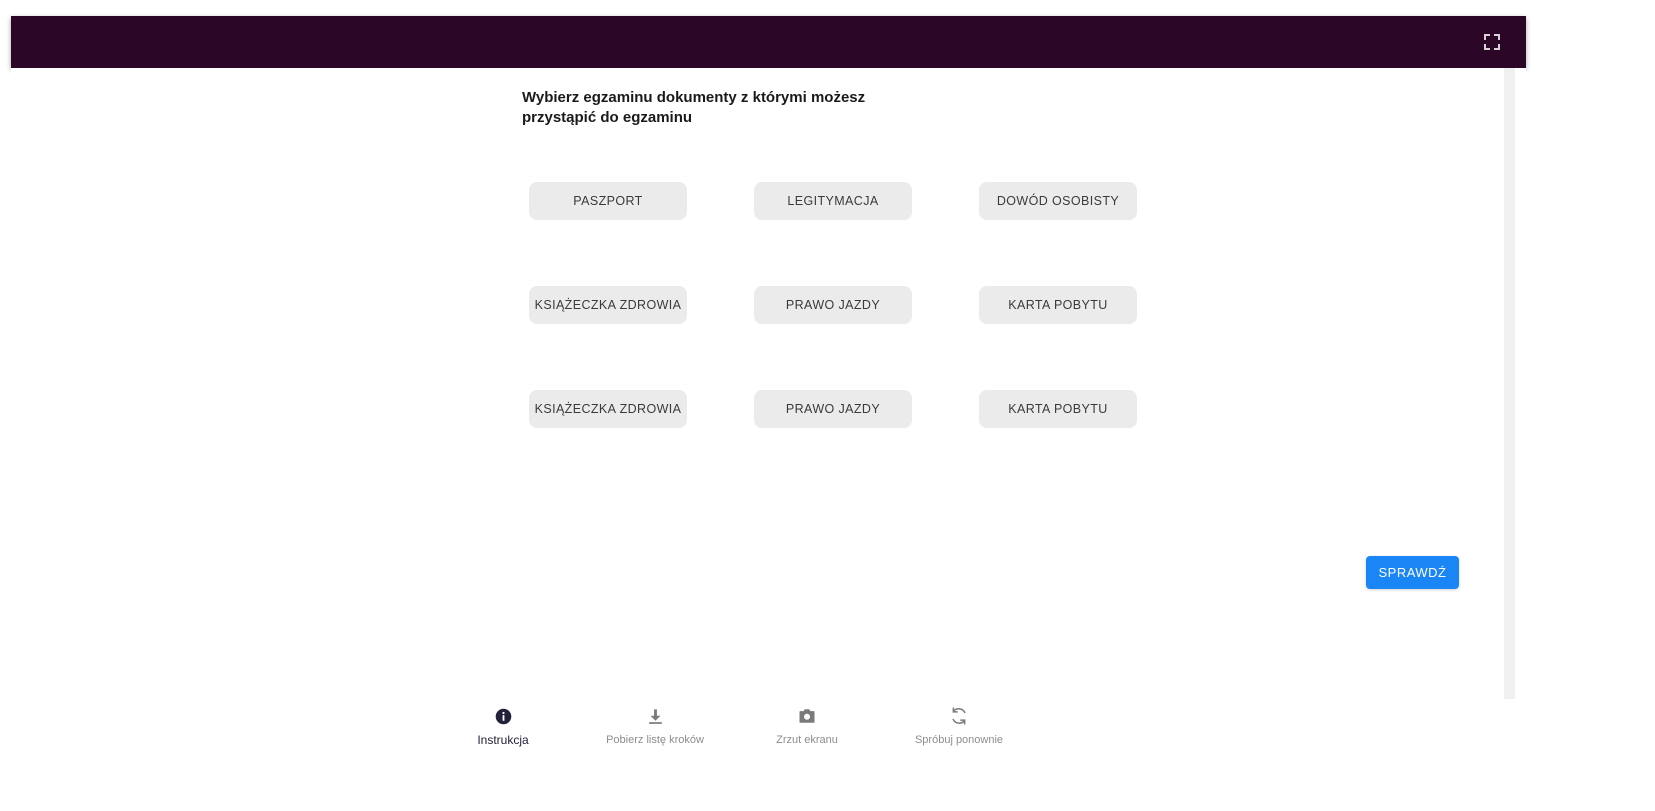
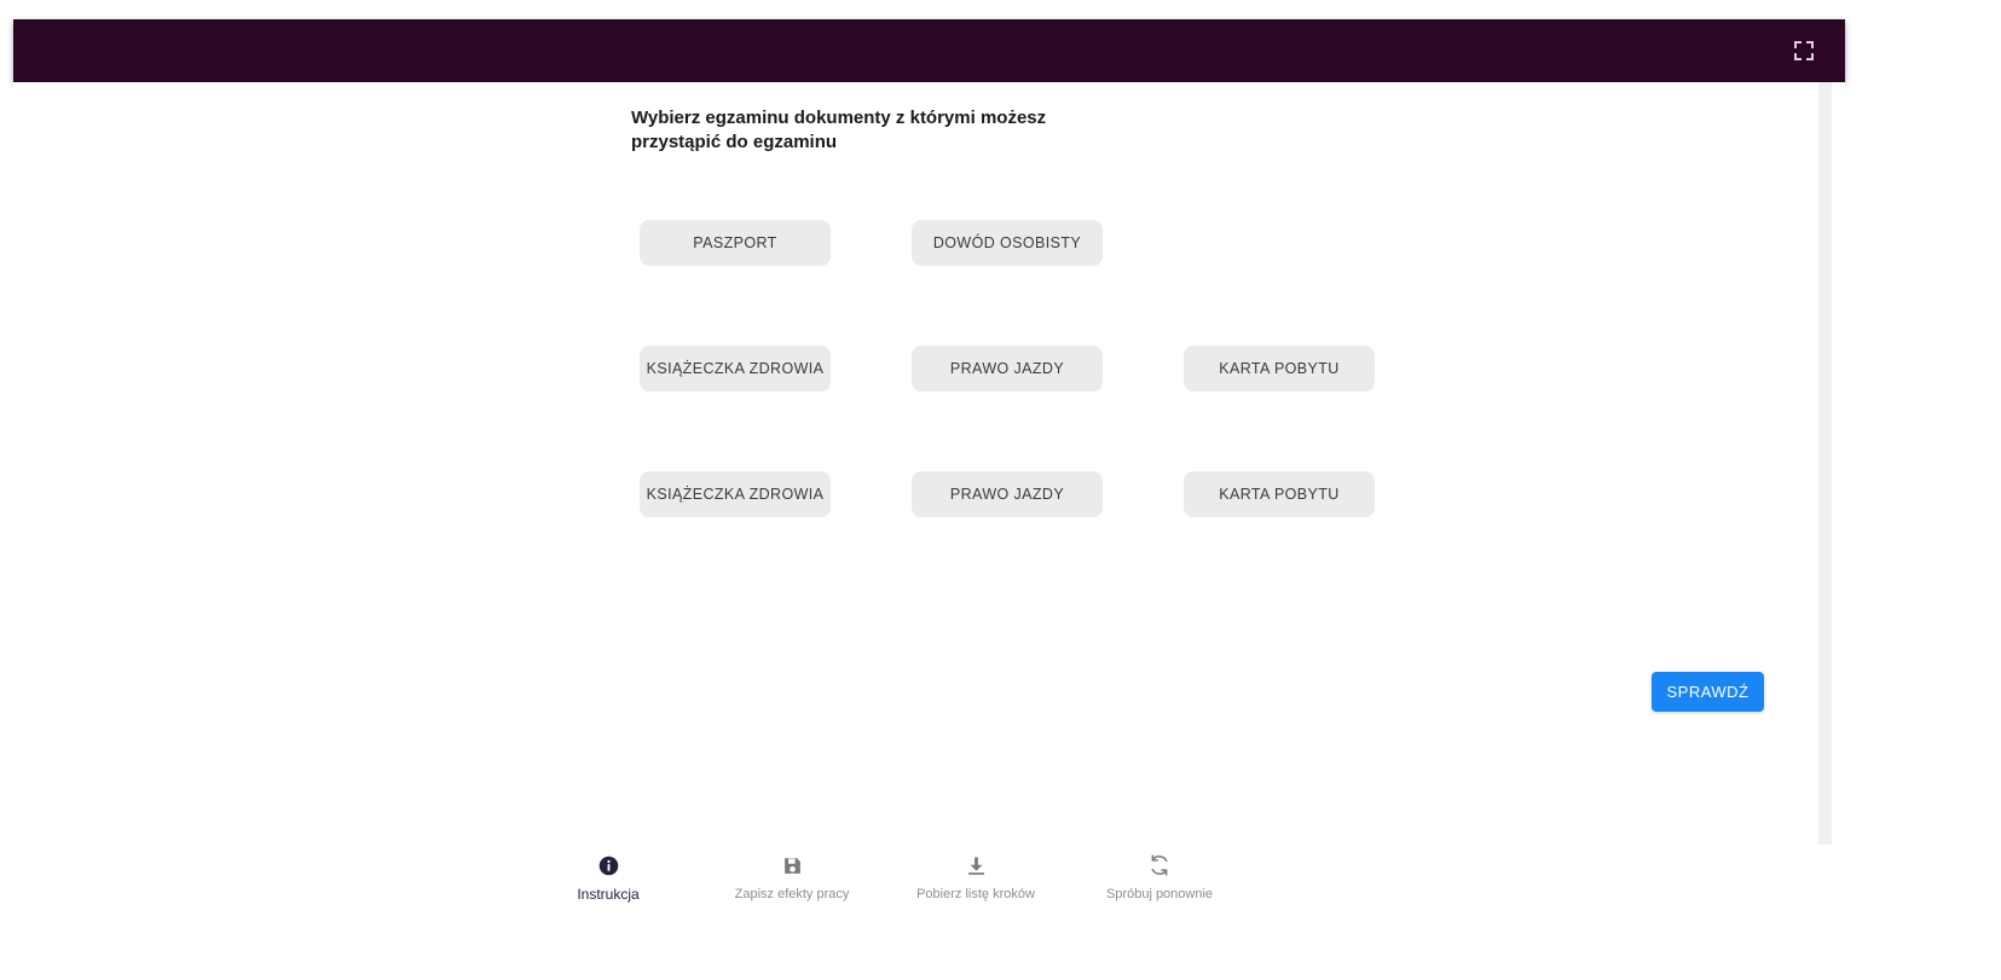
  Wybierz egzaminu dokumenty z którymi możesz przystąpić do egzaminu
  PASZPORT
- LEGITYMACJA
  DOWÓD OSOBISTY
  KSIĄŻECZKA ZDROWIA
  PRAWO JAZDY
  KARTA POBYTU
  KSIĄŻECZKA ZDROWIA
  PRAWO JAZDY
  KARTA POBYTU
  SPRAWDŹ
  Instrukcja
+ Zapisz efekty pracy
  Pobierz listę kroków
- Zrzut ekranu
  Spróbuj ponownie
